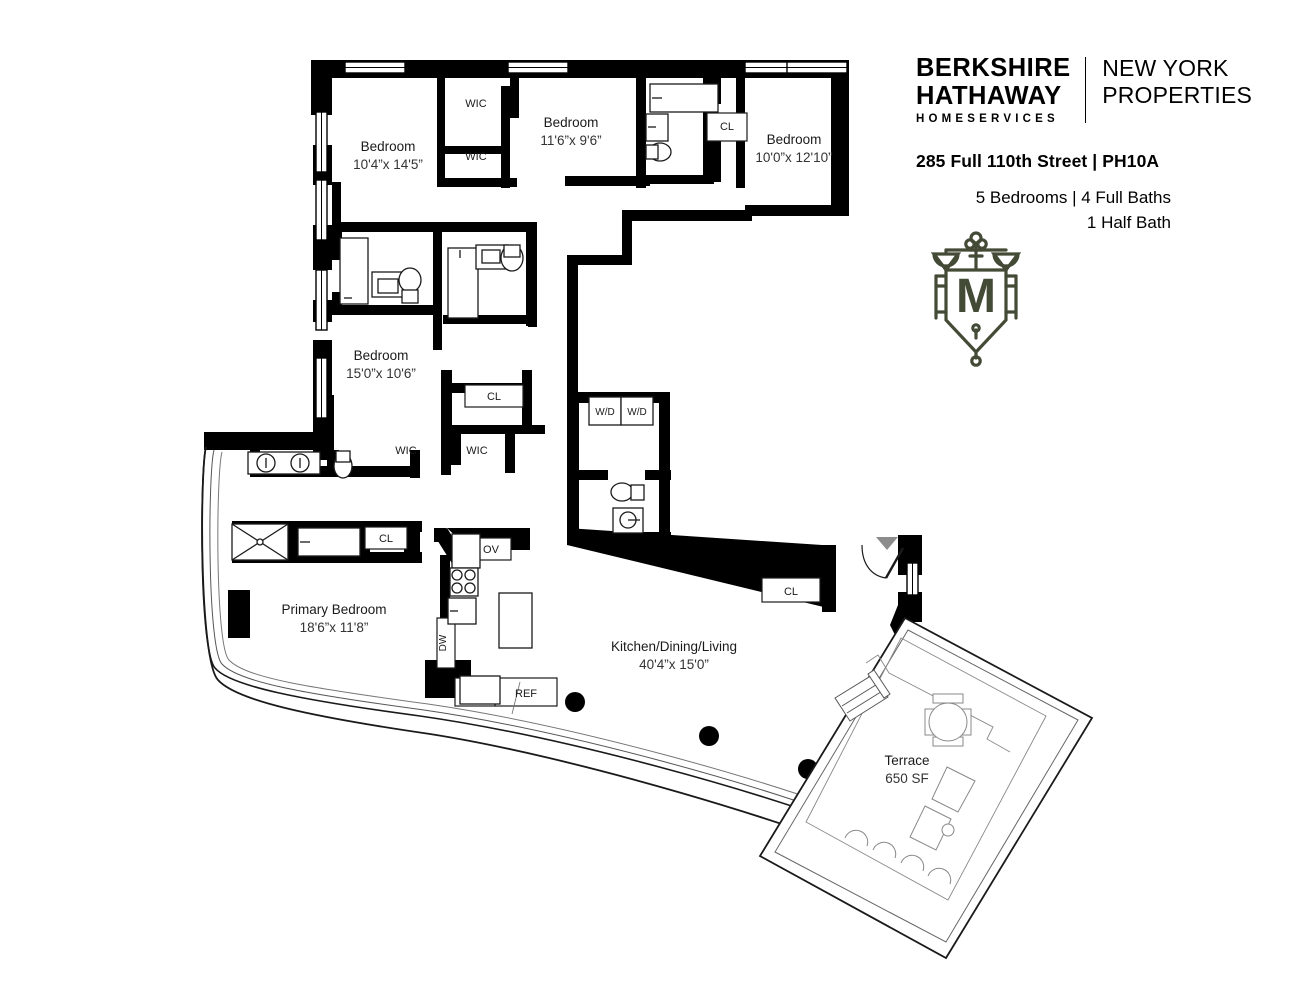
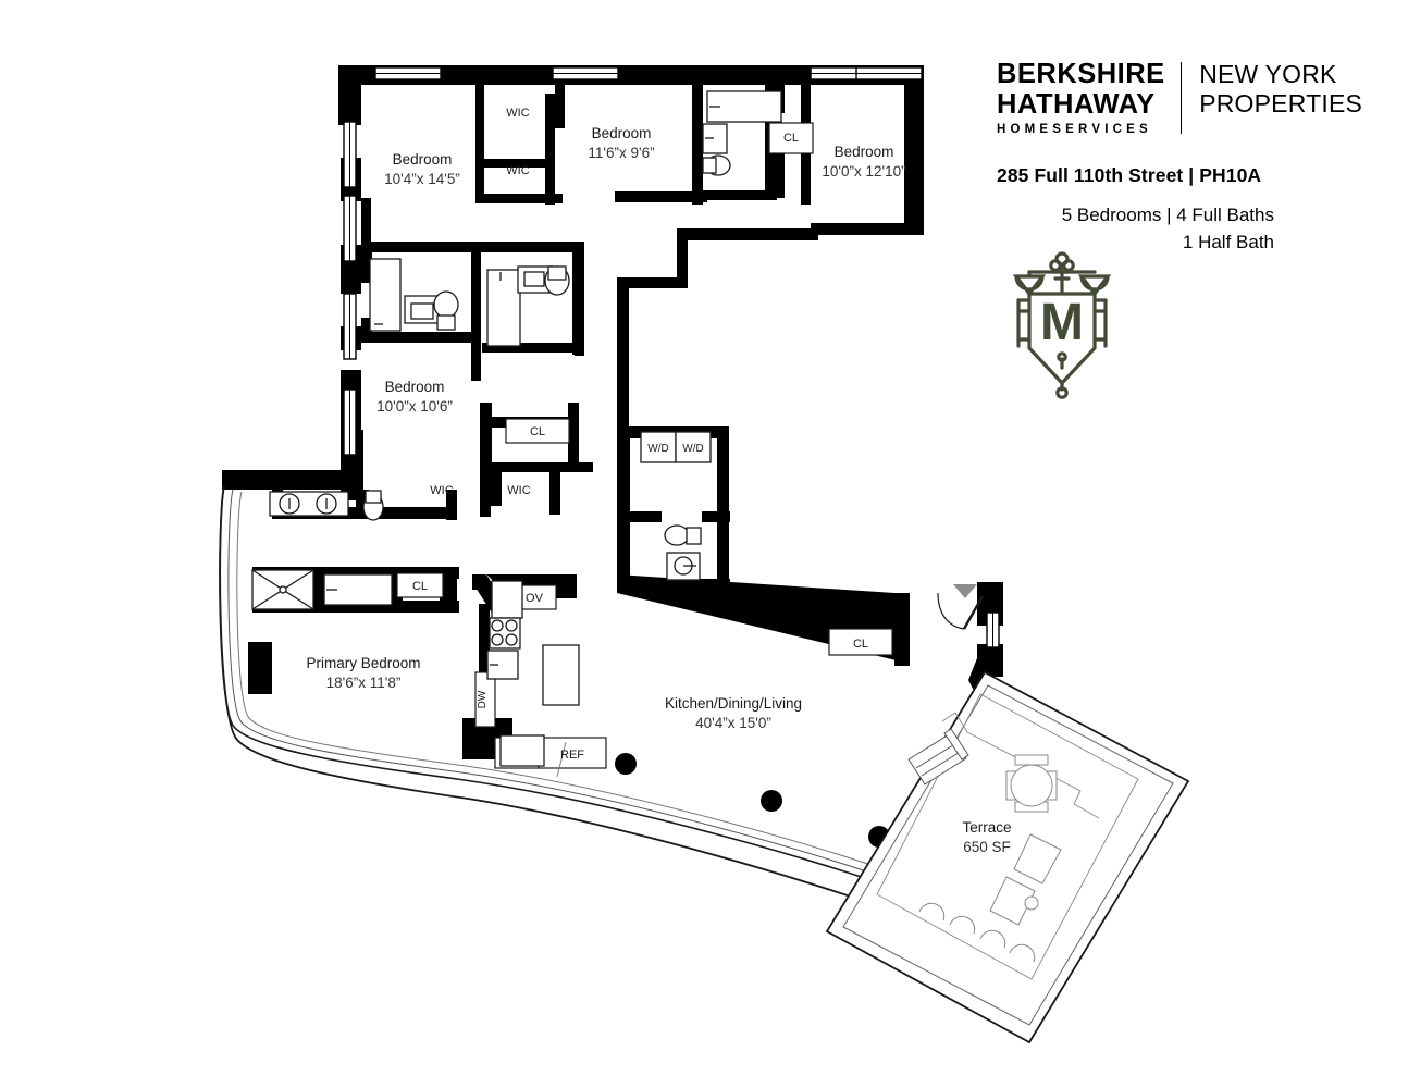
  Bedroom
  10'4”x 14'5”
  Bedroom
  11'6”x 9'6”
  Bedroom
  10'0”x 12'10”
  Bedroom
- 15'0”x 10'6”
+ 10'0”x 10'6”
  Primary Bedroom
  18'6”x 11'8”
  Kitchen/Dining/Living
  40'4”x 15'0”
  Terrace
  650 SF
  WIC
  WIC
  CL
  CL
  WIC
  WIC
  W/D
  W/D
  CL
  OV
  REF
  CL
  BERKSHIRE
  HATHAWAY
  HOMESERVICES
  NEW YORK
  PROPERTIES
  285 Full 110th Street | PH10A
  5 Bedrooms | 4 Full Baths
  1 Half Bath
  M
